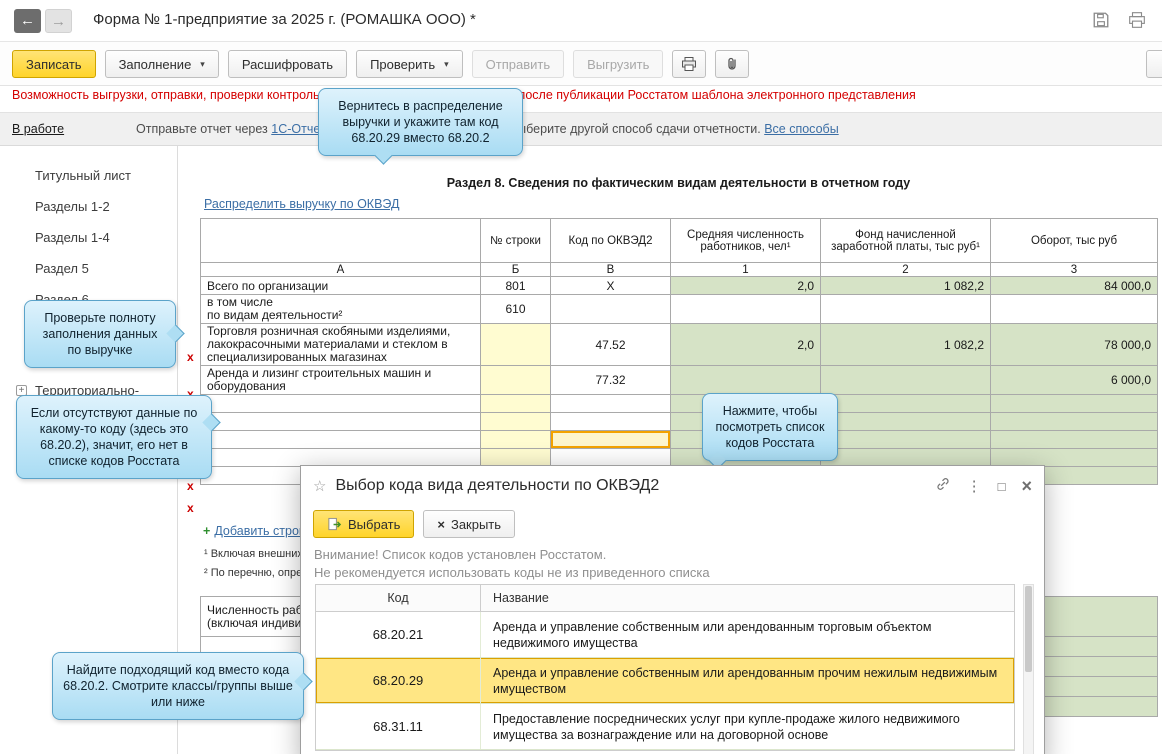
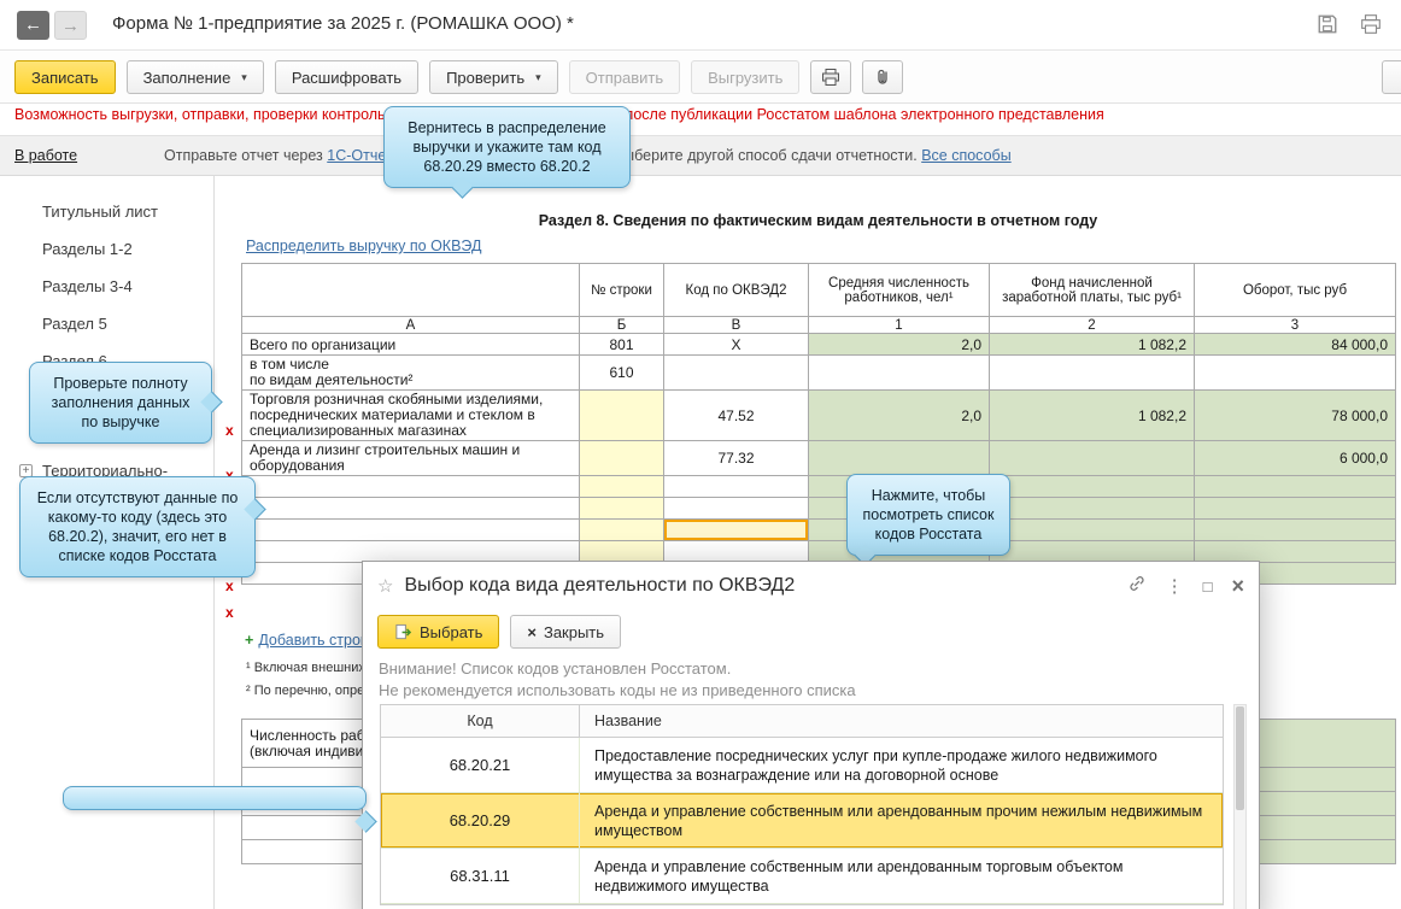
  ←
  →
  Форма № 1-предприятие за 2025 г. (РОМАШКА ООО) *
  Записать
  Заполнение
  ▾
  Расшифровать
  Проверить
  ▾
  Отправить
  Выгрузить
  Возможность выгрузки, отправки, проверки контрольосле публикации Росстатом шаблона электронного представления
  В работе
  Отправьте отчет через 1С-Отче берите другой способ сдачи отчетности. Все способы
  Титульный лист
  Разделы 1-2
- Разделы 1-4
+ Разделы 3-4
  Раздел 5
  +
  Раздел 8. Сведения по фактическим видам деятельности в отчетном году
  Распределить выручку по ОКВЭД
  	№ строки	Код по ОКВЭД2	Средняя численность работников, чел¹	Фонд начисленной заработной платы, тыс руб¹	Оборот, тыс руб
  А	Б	В	1	2	3
  Всего по организации	801	Х	2,0	1 082,2	84 000,0
  в том числе по видам деятельности²	610
- Торговля розничная скобяными изделиями, лакокрасочными материалами и стеклом в специализированных магазинах		47.52	2,0	1 082,2	78 000,0
+ Торговля розничная скобяными изделиями, посреднических материалами и стеклом в специализированных магазинах		47.52	2,0	1 082,2	78 000,0
  Аренда и лизинг строительных машин и оборудования		77.32			6 000,0
  x
  x
  x
  x
  + Добавить стро
  Вернитесь в распределение выручки и укажите там код 68.20.29 вместо 68.20.2
  Проверьте полноту заполнения данных по выручке
  Если отсутствуют данные по какому-то коду (здесь это 68.20.2), значит, его нет в списке кодов Росстата
  Нажмите, чтобы посмотреть список кодов Росстата
- Найдите подходящий код вместо кода 68.20.2. Смотрите классы/группы выше или ниже
  ☆
  Выбор кода вида деятельности по ОКВЭД2
  ⋮
  □
  ×
  Выбрать
  ×
  Закрыть
  Внимание! Список кодов установлен Росстатом.
  Не рекомендуется использовать коды не из приведенного списка
  Код
  Название
  68.20.21
- Аренда и управление собственным или арендованным торговым объектом недвижимого имущества
+ Предоставление посреднических услуг при купле-продаже жилого недвижимого имущества за вознаграждение или на договорной основе
  68.20.29
  Аренда и управление собственным или арендованным прочим нежилым недвижимым имуществом
  68.31.11
- Предоставление посреднических услуг при купле-продаже жилого недвижимого имущества за вознаграждение или на договорной основе
+ Аренда и управление собственным или арендованным торговым объектом недвижимого имущества
